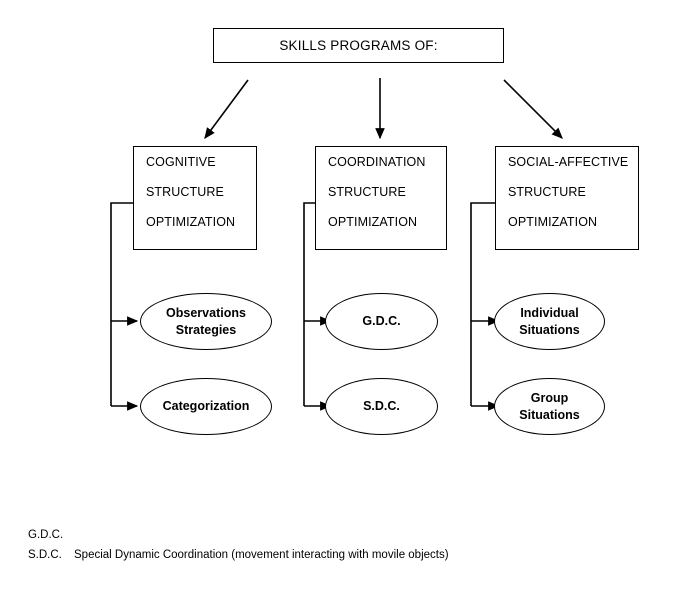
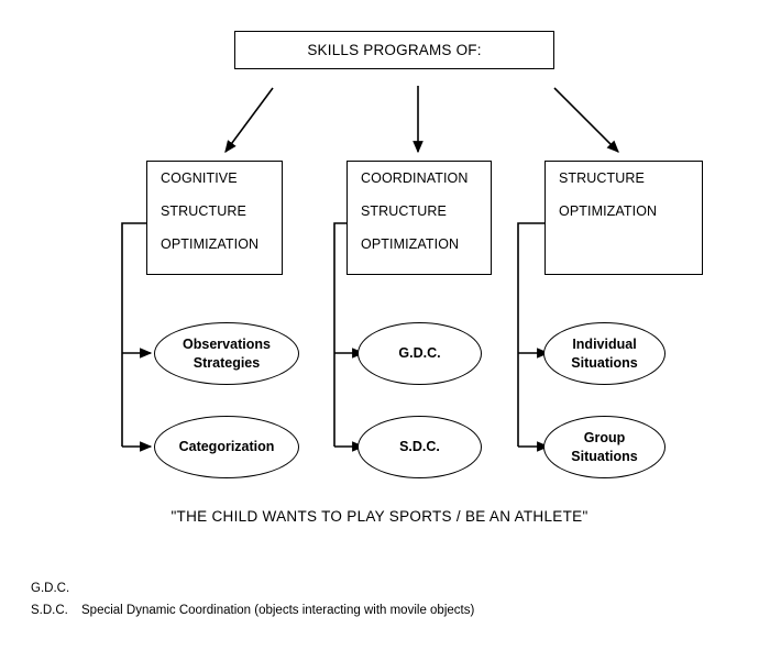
  SKILLS PROGRAMS OF:
  COGNITIVE
  STRUCTURE
  OPTIMIZATION
  COORDINATION
  STRUCTURE
  OPTIMIZATION
- SOCIAL-AFFECTIVE
  STRUCTURE
  OPTIMIZATION
  Observations
  Strategies
  Categorization
  G.D.C.
  S.D.C.
  Individual
  Situations
  Group
  Situations
+ "THE CHILD WANTS TO PLAY SPORTS / BE AN ATHLETE"
  G.D.C.
  S.D.C.
- Special Dynamic Coordination (movement interacting with movile objects)
+ Special Dynamic Coordination (objects interacting with movile objects)
